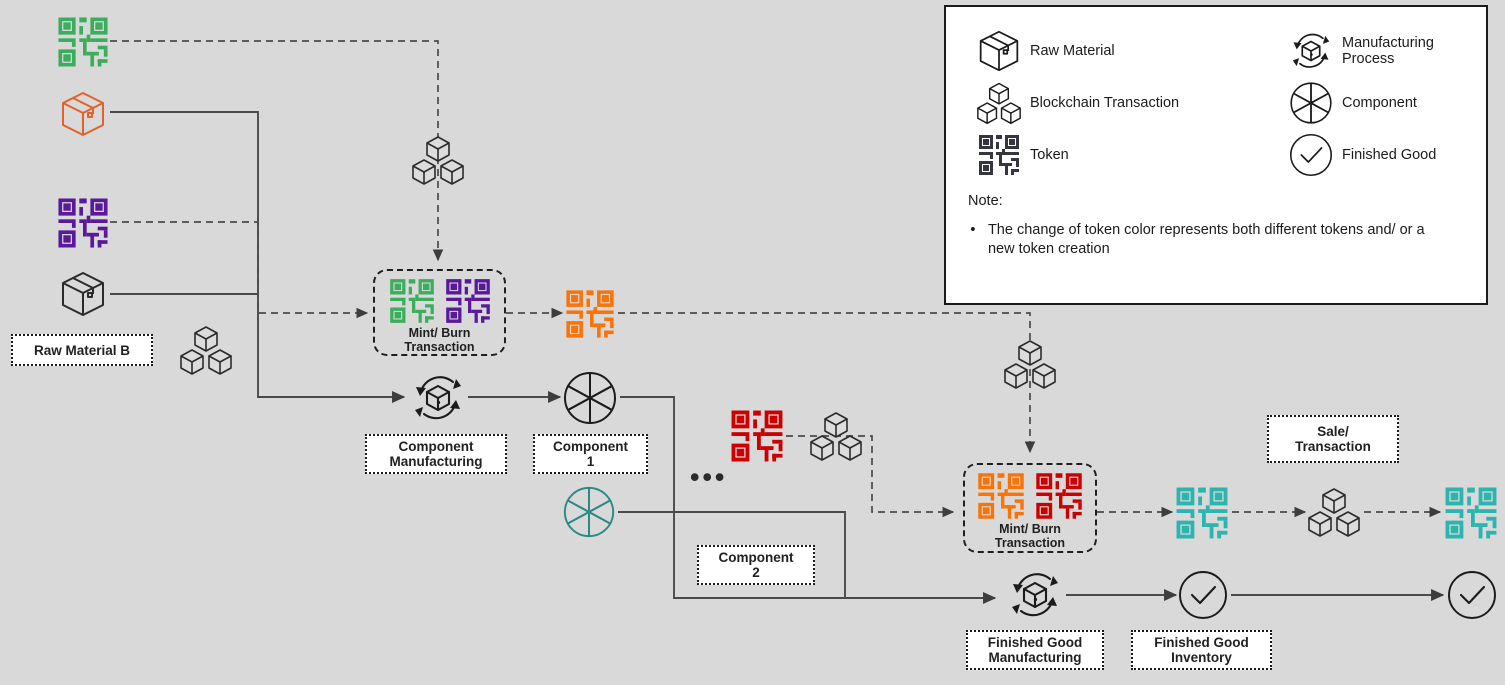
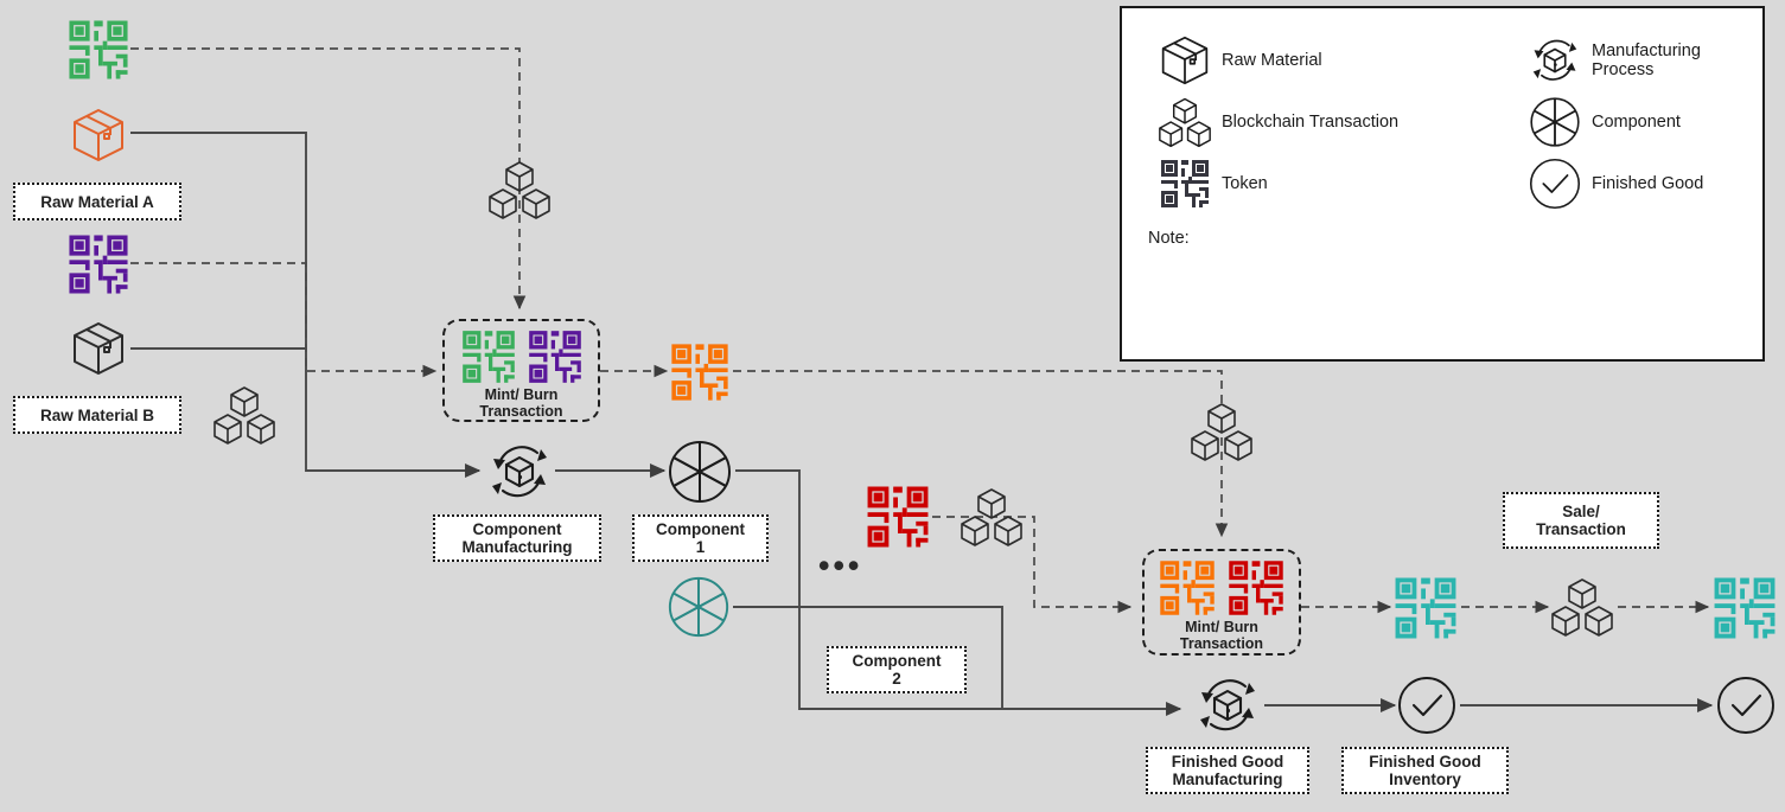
+ Raw Material A
  Raw Material B
  Mint/ Burn
  Transaction
  Component
  Manufacturing
  Component
  1
  •••
  Component
  2
  Mint/ Burn
  Transaction
  Sale/
  Transaction
  Finished Good
  Manufacturing
  Finished Good
  Inventory
  Raw Material
  Manufacturing Process
  Blockchain Transaction
  Component
  Token
  Finished Good
  Note:
- •
- The change of token color represents both different tokens and/ or a new token creation
